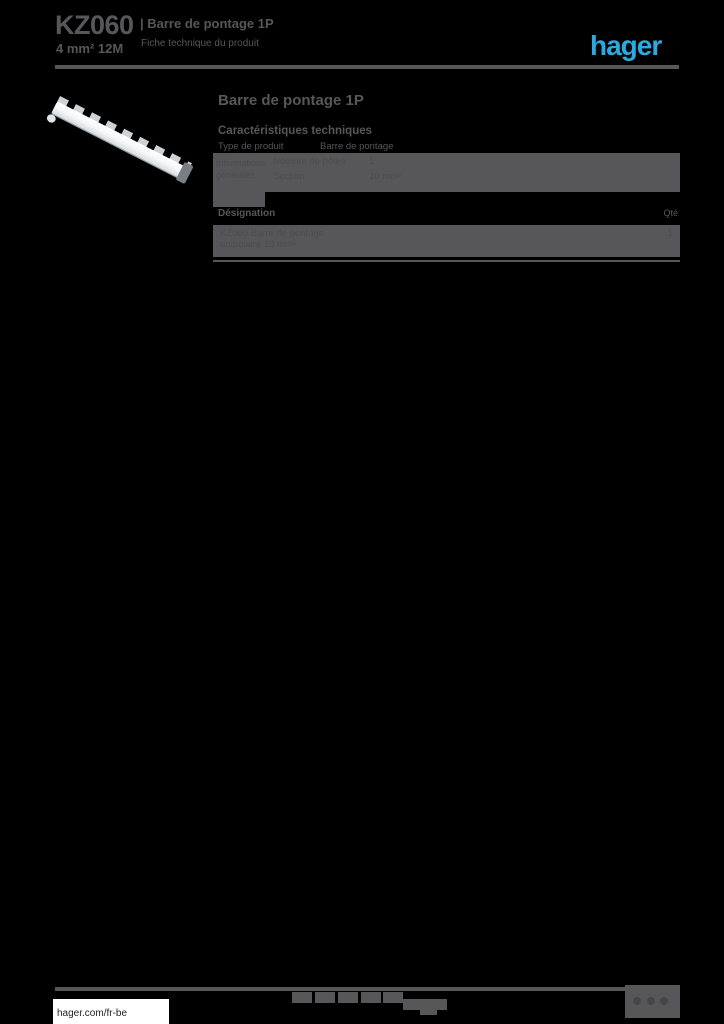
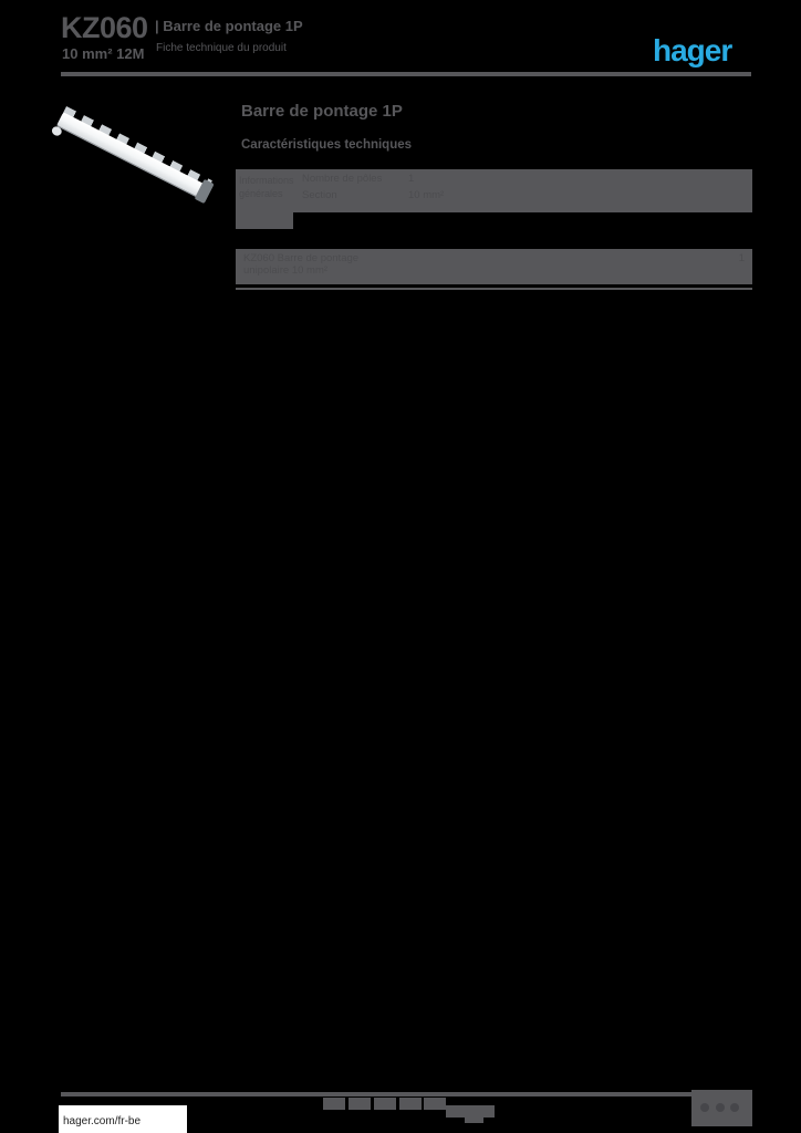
  KZ060
- 4 mm² 12M
+ 10 mm² 12M
  | Barre de pontage 1P
  Fiche technique du produit
  hager
  Barre de pontage 1P
  Caractéristiques techniques
- Type de produit
- Barre de pontage
- Désignation
- Qté
  hager.com/fr-be
